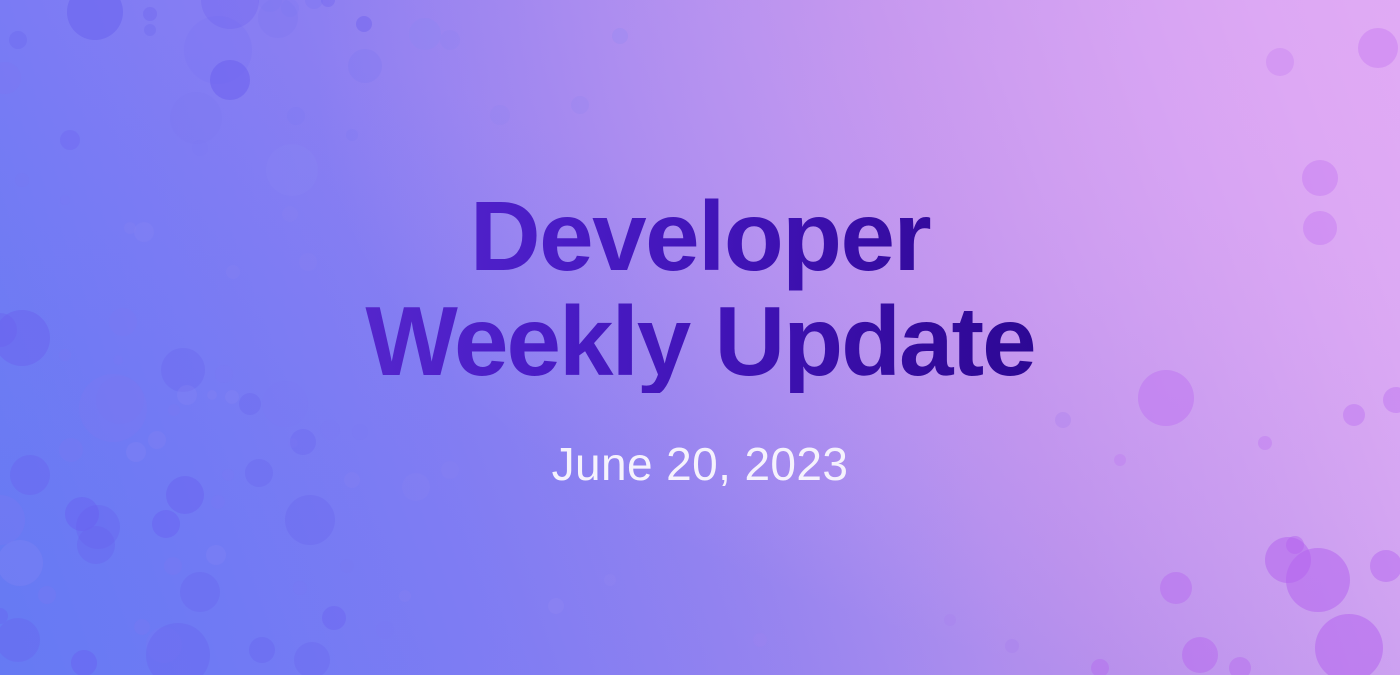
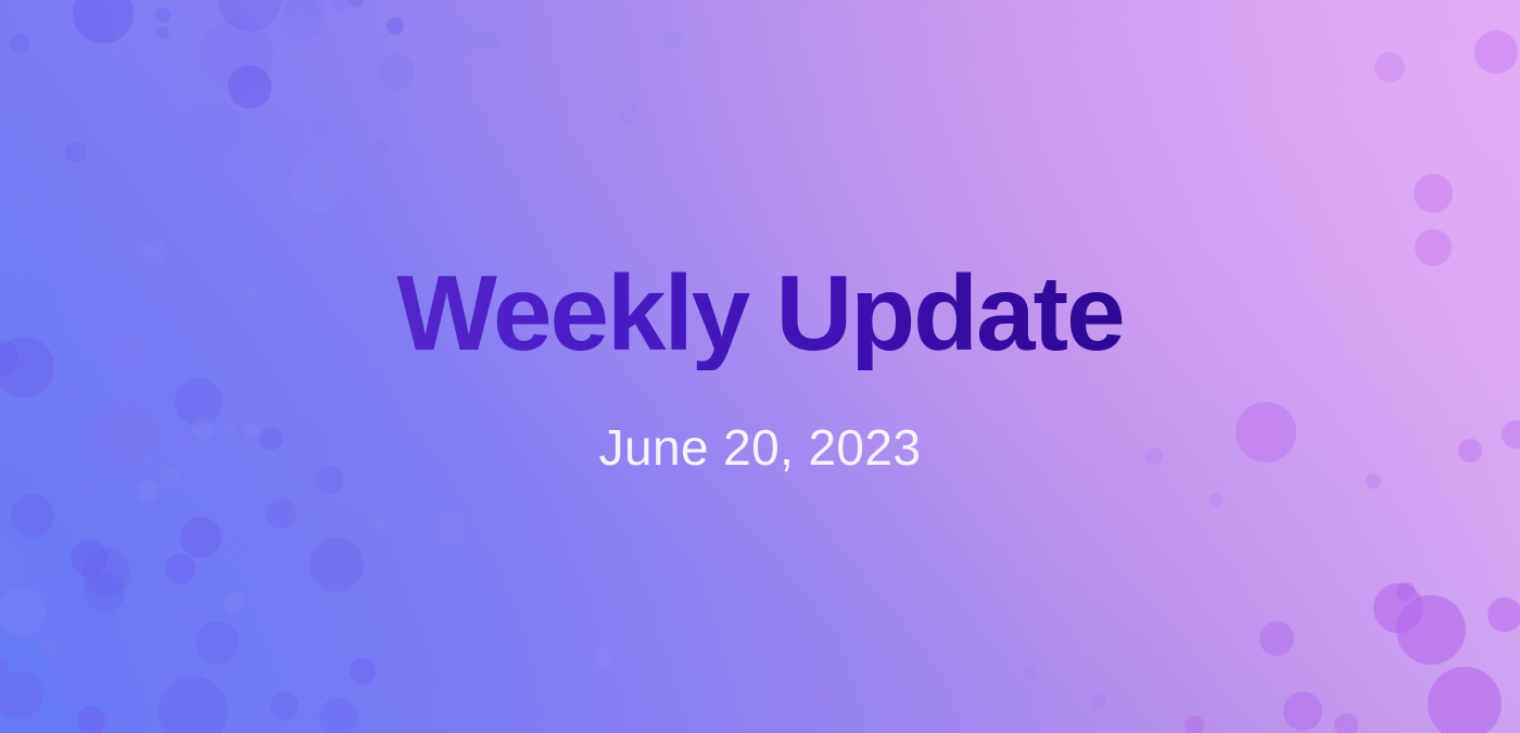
- Developer
  Weekly Update
  June 20, 2023
